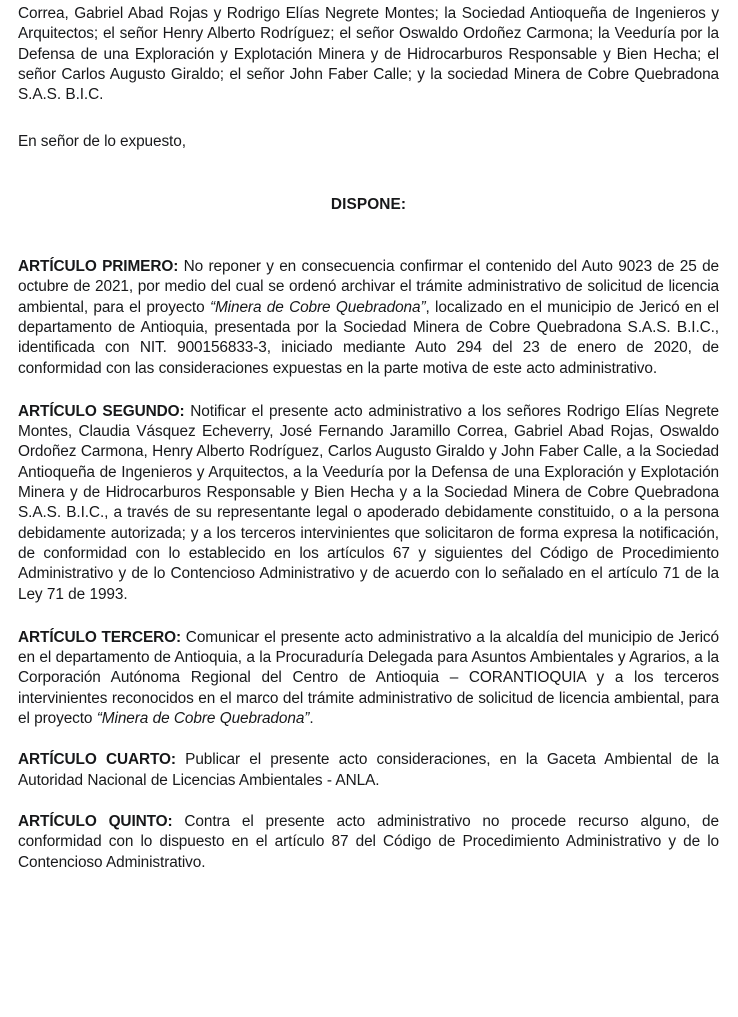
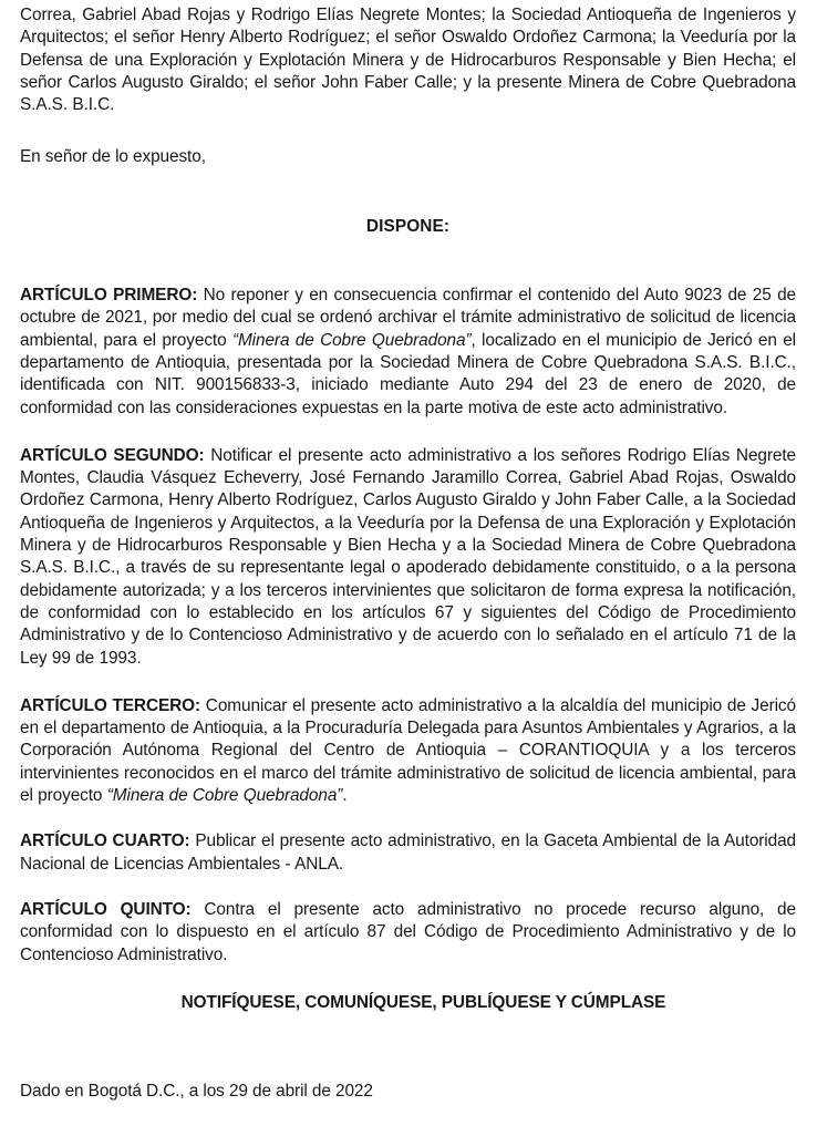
- Correa, Gabriel Abad Rojas y Rodrigo Elías Negrete Montes; la Sociedad Antioqueña de Ingenieros y Arquitectos; el señor Henry Alberto Rodríguez; el señor Oswaldo Ordoñez Carmona; la Veeduría por la Defensa de una Exploración y Explotación Minera y de Hidrocarburos Responsable y Bien Hecha; el señor Carlos Augusto Giraldo; el señor John Faber Calle; y la sociedad Minera de Cobre Quebradona S.A.S. B.I.C.
+ Correa, Gabriel Abad Rojas y Rodrigo Elías Negrete Montes; la Sociedad Antioqueña de Ingenieros y Arquitectos; el señor Henry Alberto Rodríguez; el señor Oswaldo Ordoñez Carmona; la Veeduría por la Defensa de una Exploración y Explotación Minera y de Hidrocarburos Responsable y Bien Hecha; el señor Carlos Augusto Giraldo; el señor John Faber Calle; y la presente Minera de Cobre Quebradona S.A.S. B.I.C.
  En señor de lo expuesto,
  DISPONE:
  ARTÍCULO PRIMERO: No reponer y en consecuencia confirmar el contenido del Auto 9023 de 25 de octubre de 2021, por medio del cual se ordenó archivar el trámite administrativo de solicitud de licencia ambiental, para el proyecto “Minera de Cobre Quebradona”, localizado en el municipio de Jericó en el departamento de Antioquia, presentada por la Sociedad Minera de Cobre Quebradona S.A.S. B.I.C., identificada con NIT. 900156833-3, iniciado mediante Auto 294 del 23 de enero de 2020, de conformidad con las consideraciones expuestas en la parte motiva de este acto administrativo.
- ARTÍCULO SEGUNDO: Notificar el presente acto administrativo a los señores Rodrigo Elías Negrete Montes, Claudia Vásquez Echeverry, José Fernando Jaramillo Correa, Gabriel Abad Rojas, Oswaldo Ordoñez Carmona, Henry Alberto Rodríguez, Carlos Augusto Giraldo y John Faber Calle, a la Sociedad Antioqueña de Ingenieros y Arquitectos, a la Veeduría por la Defensa de una Exploración y Explotación Minera y de Hidrocarburos Responsable y Bien Hecha y a la Sociedad Minera de Cobre Quebradona S.A.S. B.I.C., a través de su representante legal o apoderado debidamente constituido, o a la persona debidamente autorizada; y a los terceros intervinientes que solicitaron de forma expresa la notificación, de conformidad con lo establecido en los artículos 67 y siguientes del Código de Procedimiento Administrativo y de lo Contencioso Administrativo y de acuerdo con lo señalado en el artículo 71 de la Ley 71 de 1993.
+ ARTÍCULO SEGUNDO: Notificar el presente acto administrativo a los señores Rodrigo Elías Negrete Montes, Claudia Vásquez Echeverry, José Fernando Jaramillo Correa, Gabriel Abad Rojas, Oswaldo Ordoñez Carmona, Henry Alberto Rodríguez, Carlos Augusto Giraldo y John Faber Calle, a la Sociedad Antioqueña de Ingenieros y Arquitectos, a la Veeduría por la Defensa de una Exploración y Explotación Minera y de Hidrocarburos Responsable y Bien Hecha y a la Sociedad Minera de Cobre Quebradona S.A.S. B.I.C., a través de su representante legal o apoderado debidamente constituido, o a la persona debidamente autorizada; y a los terceros intervinientes que solicitaron de forma expresa la notificación, de conformidad con lo establecido en los artículos 67 y siguientes del Código de Procedimiento Administrativo y de lo Contencioso Administrativo y de acuerdo con lo señalado en el artículo 71 de la Ley 99 de 1993.
  ARTÍCULO TERCERO: Comunicar el presente acto administrativo a la alcaldía del municipio de Jericó en el departamento de Antioquia, a la Procuraduría Delegada para Asuntos Ambientales y Agrarios, a la Corporación Autónoma Regional del Centro de Antioquia – CORANTIOQUIA y a los terceros intervinientes reconocidos en el marco del trámite administrativo de solicitud de licencia ambiental, para el proyecto “Minera de Cobre Quebradona”.
- ARTÍCULO CUARTO: Publicar el presente acto consideraciones, en la Gaceta Ambiental de la Autoridad Nacional de Licencias Ambientales - ANLA.
+ ARTÍCULO CUARTO: Publicar el presente acto administrativo, en la Gaceta Ambiental de la Autoridad Nacional de Licencias Ambientales - ANLA.
  ARTÍCULO QUINTO: Contra el presente acto administrativo no procede recurso alguno, de conformidad con lo dispuesto en el artículo 87 del Código de Procedimiento Administrativo y de lo Contencioso Administrativo.
+ NOTIFÍQUESE, COMUNÍQUESE, PUBLÍQUESE Y CÚMPLASE
+ Dado en Bogotá D.C., a los 29 de abril de 2022
